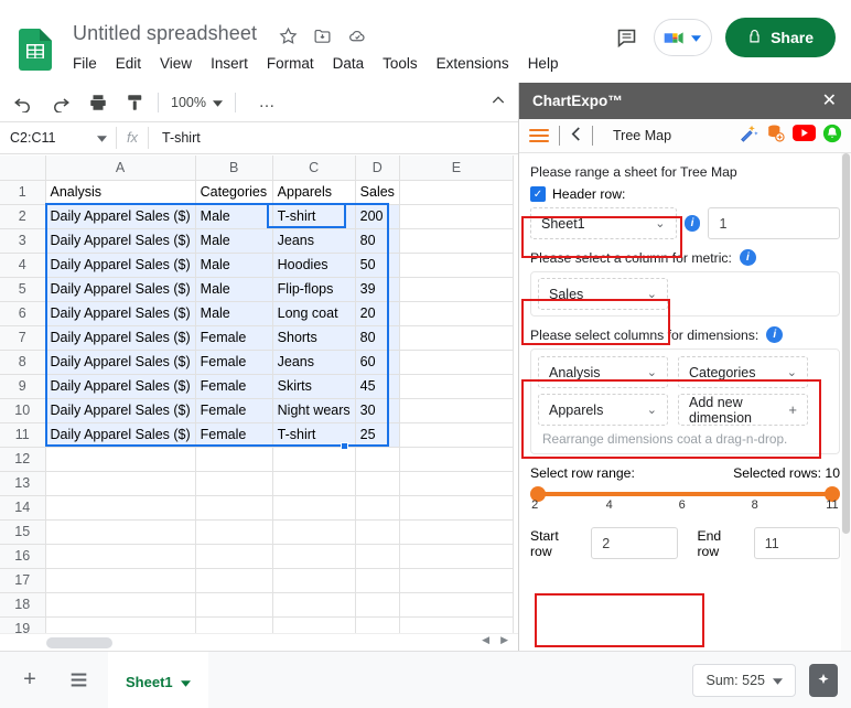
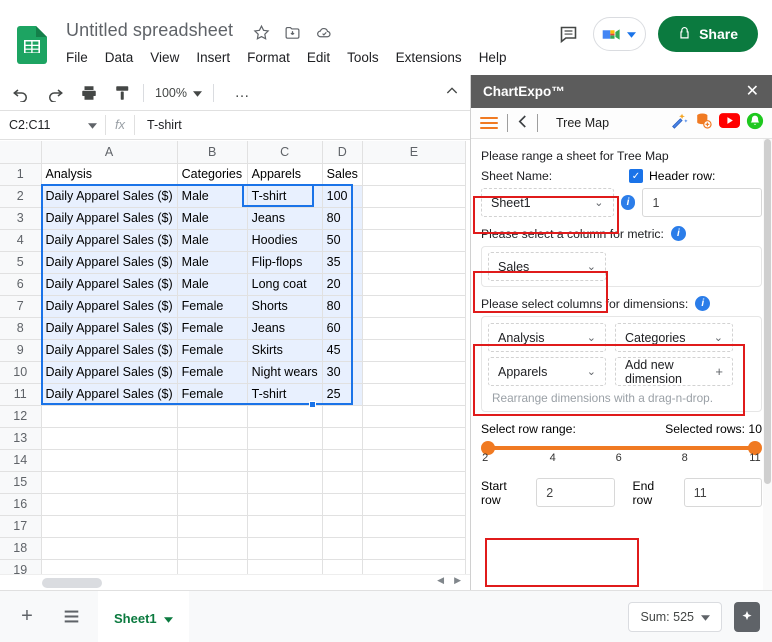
  Untitled spreadsheet
  File
- Edit
+ Data
  View
  Insert
  Format
- Data
+ Edit
  Tools
  Extensions
  Help
  Share
  100%
  …
  C2:C11
  fx
  T-shirt
  	A	B	C	D	E
  1	Analysis	Categories	Apparels	Sales
- 2	Daily Apparel Sales ($)	Male	T-shirt	200
+ 2	Daily Apparel Sales ($)	Male	T-shirt	100
  3	Daily Apparel Sales ($)	Male	Jeans	80
  4	Daily Apparel Sales ($)	Male	Hoodies	50
- 5	Daily Apparel Sales ($)	Male	Flip-flops	39
+ 5	Daily Apparel Sales ($)	Male	Flip-flops	35
  6	Daily Apparel Sales ($)	Male	Long coat	20
  7	Daily Apparel Sales ($)	Female	Shorts	80
  8	Daily Apparel Sales ($)	Female	Jeans	60
  9	Daily Apparel Sales ($)	Female	Skirts	45
  10	Daily Apparel Sales ($)	Female	Night wears	30
  11	Daily Apparel Sales ($)	Female	T-shirt	25
  12
  13
  14
  15
  16
  17
  18
  19
  ◀
  ▶
  ChartExpo™
  ✕
  Tree Map
  Please range a sheet for Tree Map
+ Sheet Name:
  ✓
  Header row:
  Sheet1
  ⌄
  i
  1
  Please select a column for metric:
  i
  Sales
  ⌄
  Please select columns for dimensions:
  i
  Analysis
  ⌄
  Categories
  ⌄
  Apparels
  ⌄
  Add new dimension
  +
- Rearrange dimensions coat a drag-n-drop.
+ Rearrange dimensions with a drag-n-drop.
  Select row range:
  Selected rows: 10
  2
  4
  6
  8
  11
  Start row
  2
  End row
  11
  +
  Sheet1
  Sum: 525
